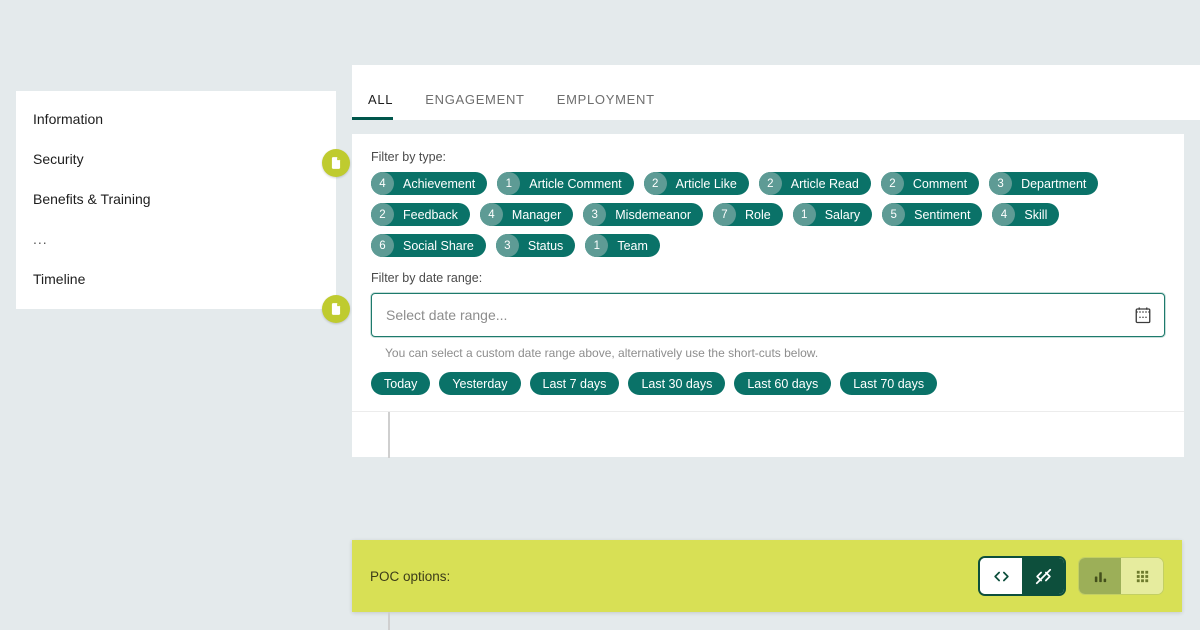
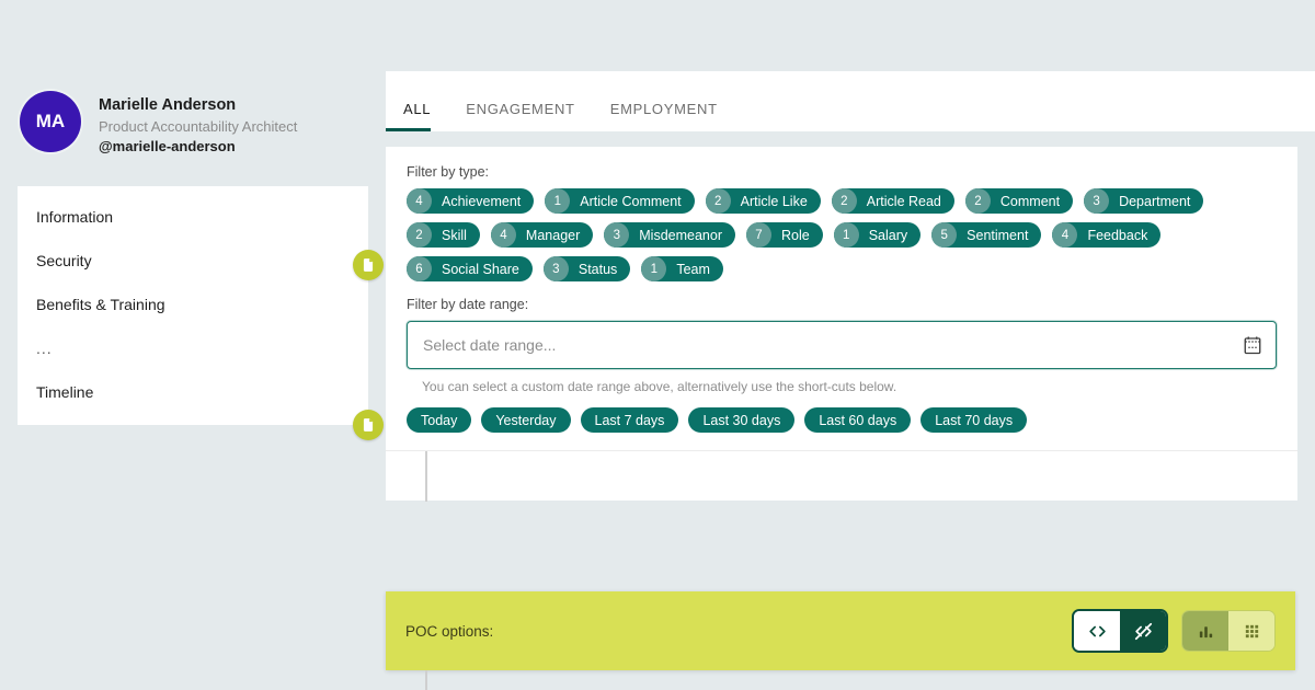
+ MA
+ Marielle Anderson
+ Product Accountability Architect
+ @marielle-anderson
  Information
  Security
  Benefits & Training
  ...
  Timeline
  ALL
  ENGAGEMENT
  EMPLOYMENT
  Filter by type:
  4
  Achievement
  1
  Article Comment
  2
  Article Like
  2
  Article Read
  2
  Comment
  3
  Department
  2
- Feedback
+ Skill
  4
  Manager
  3
  Misdemeanor
  7
  Role
  1
  Salary
  5
  Sentiment
  4
- Skill
+ Feedback
  6
  Social Share
  3
  Status
  1
  Team
  Filter by date range:
  Select date range...
  You can select a custom date range above, alternatively use the short-cuts below.
  Today
  Yesterday
  Last 7 days
  Last 30 days
  Last 60 days
  Last 70 days
  POC options:
